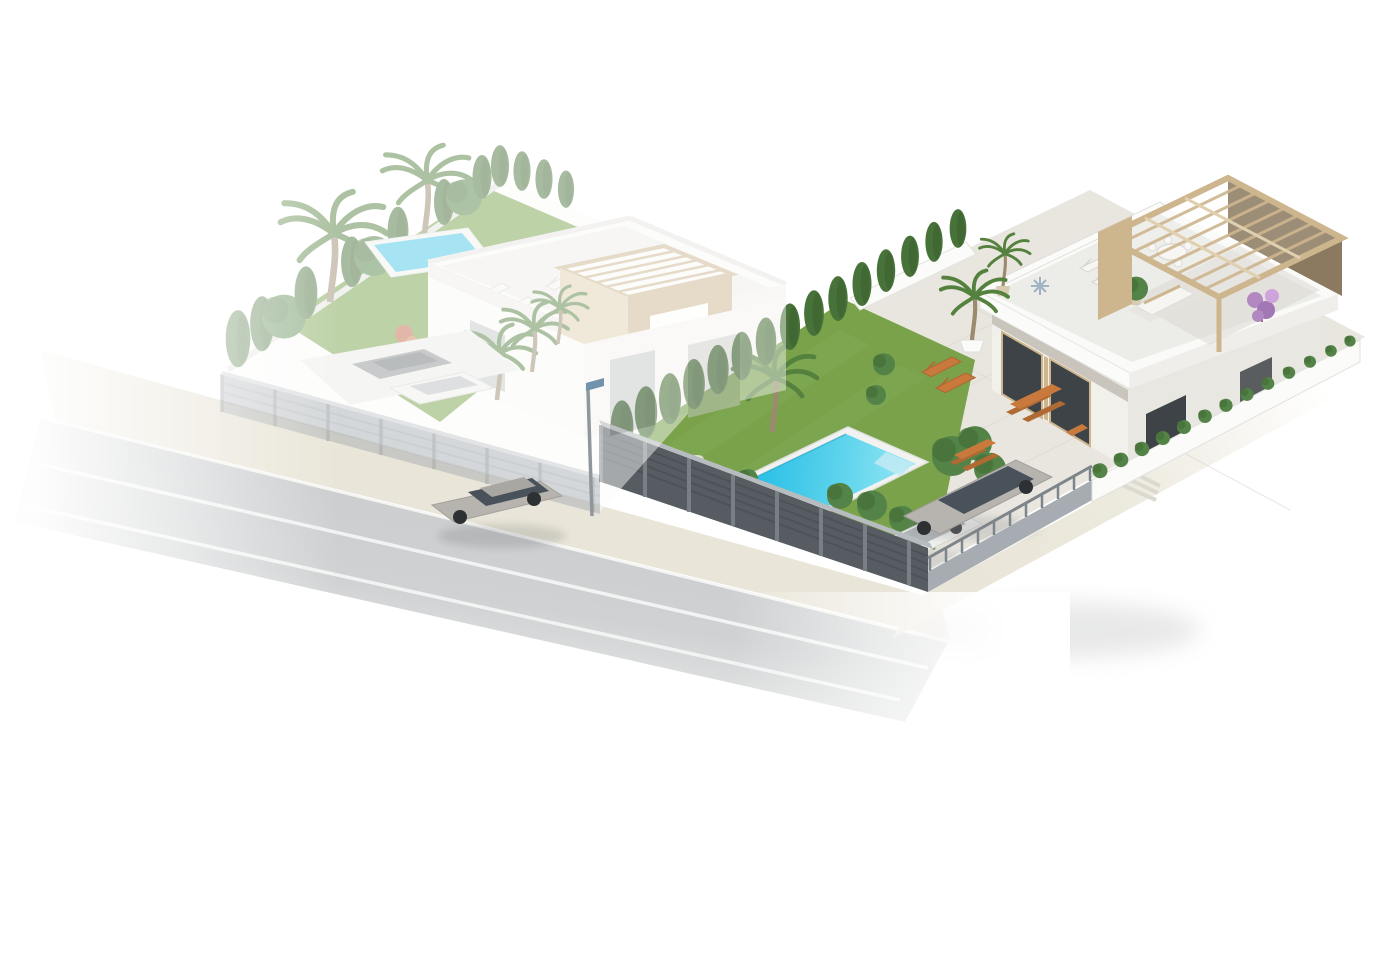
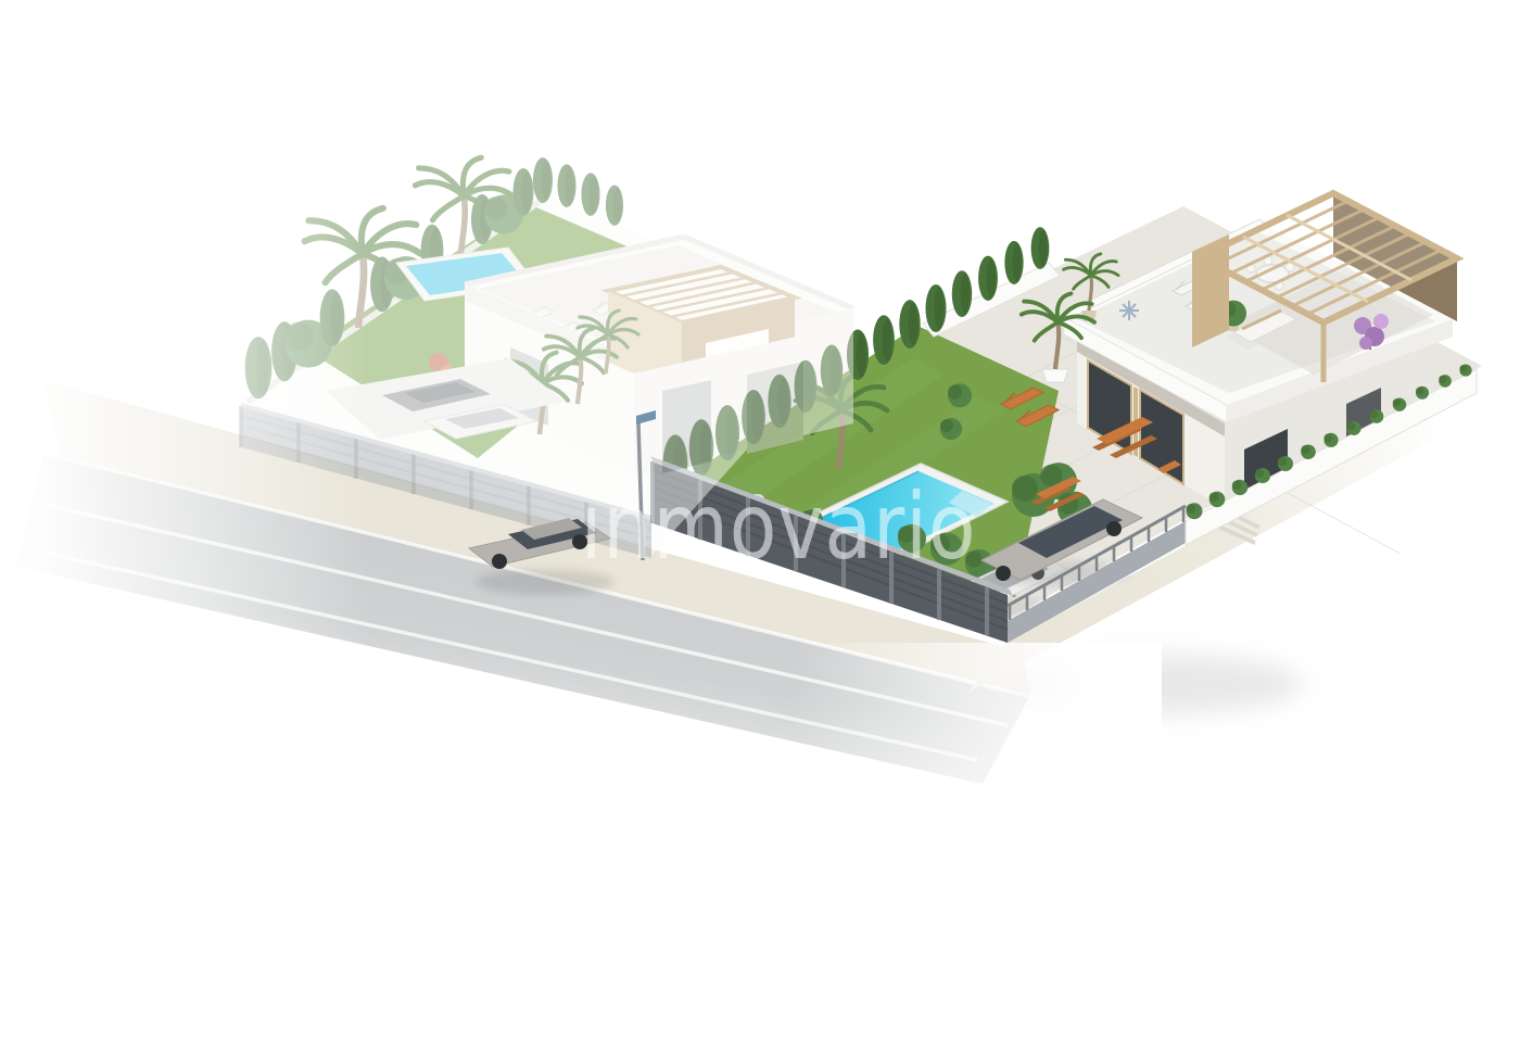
+ inmovario
